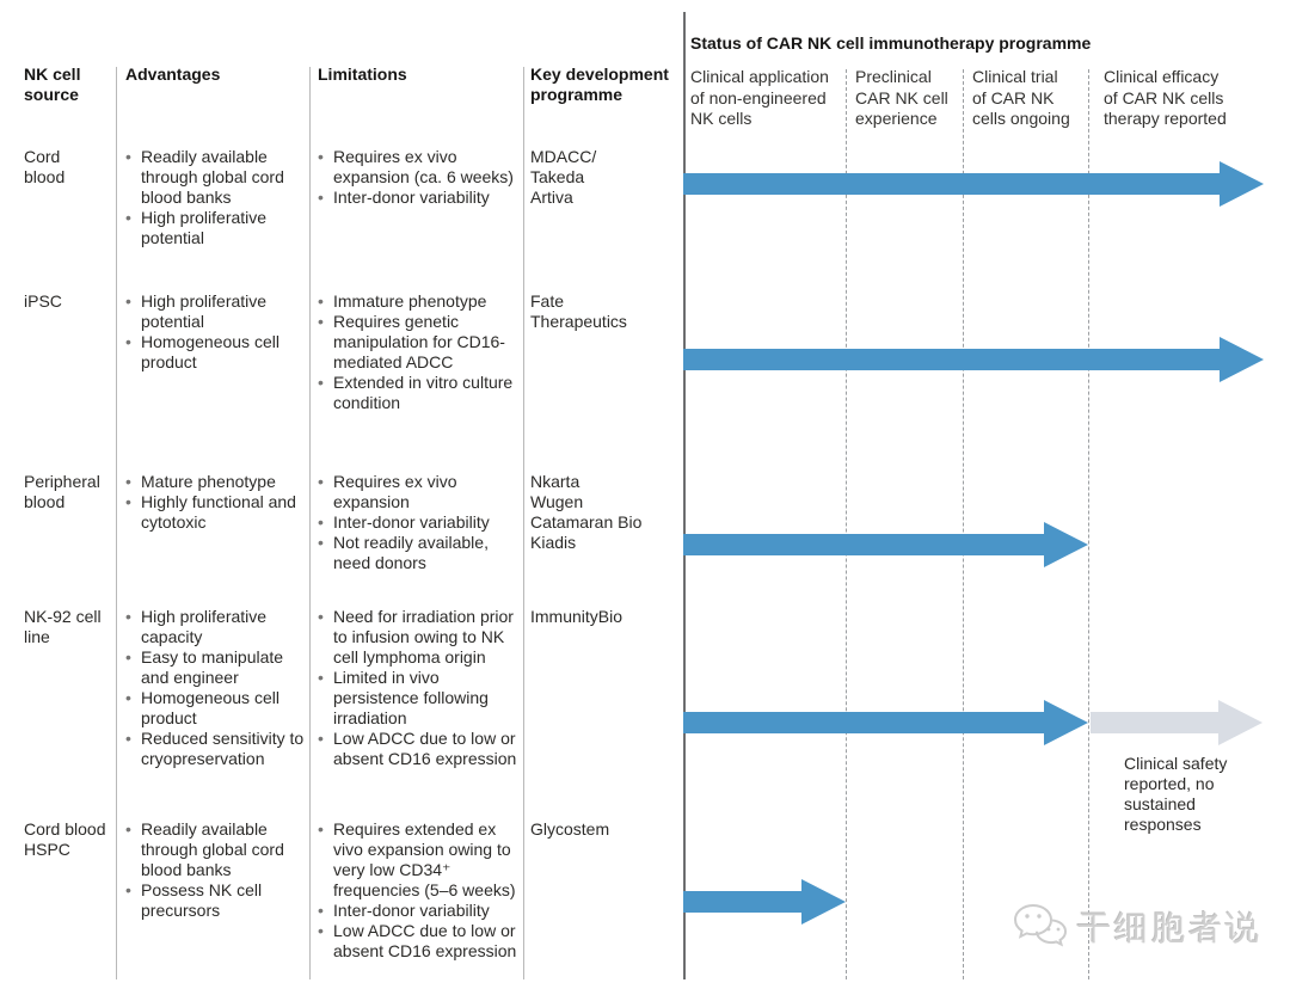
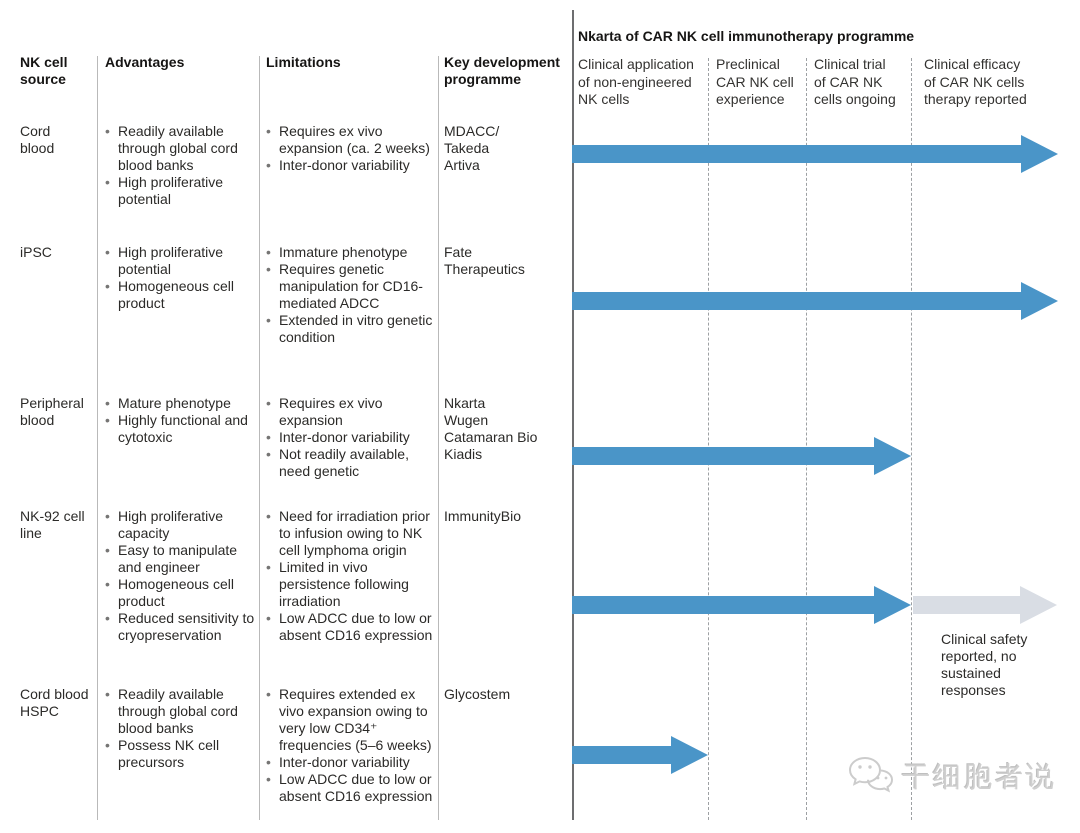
  NK cell
  source
  Advantages
  Limitations
  Key development
  programme
- Status of CAR NK cell immunotherapy programme
+ Nkarta of CAR NK cell immunotherapy programme
  Clinical application
  of non-engineered
  NK cells
  Preclinical
  CAR NK cell
  experience
  Clinical trial
  of CAR NK
  cells ongoing
  Clinical efficacy
  of CAR NK cells
  therapy reported
  Cord
  blood
  Readily available through global cord blood banks
  High proliferative potential
- Requires ex vivo expansion (ca. 6 weeks)
+ Requires ex vivo expansion (ca. 2 weeks)
  Inter-donor variability
  MDACC/
  Takeda
  Artiva
  iPSC
  High proliferative potential
  Homogeneous cell product
  Immature phenotype
  Requires genetic manipulation for CD16-mediated ADCC
- Extended in vitro culture condition
+ Extended in vitro genetic condition
  Fate
  Therapeutics
  Peripheral
  blood
  Mature phenotype
  Highly functional and cytotoxic
  Requires ex vivo expansion
  Inter-donor variability
- Not readily available, need donors
+ Not readily available, need genetic
  Nkarta
  Wugen
  Catamaran Bio
  Kiadis
  NK-92 cell
  line
  High proliferative capacity
  Easy to manipulate and engineer
  Homogeneous cell product
  Reduced sensitivity to cryopreservation
  Need for irradiation prior to infusion owing to NK cell lymphoma origin
  Limited in vivo persistence following irradiation
  Low ADCC due to low or absent CD16 expression
  ImmunityBio
  Clinical safety
  reported, no
  sustained
  responses
  Cord blood
  HSPC
  Readily available through global cord blood banks
  Possess NK cell precursors
  Requires extended ex vivo expansion owing to very low CD34⁺ frequencies (5–6 weeks)
  Inter-donor variability
  Low ADCC due to low or absent CD16 expression
  Glycostem
  干细胞者说
